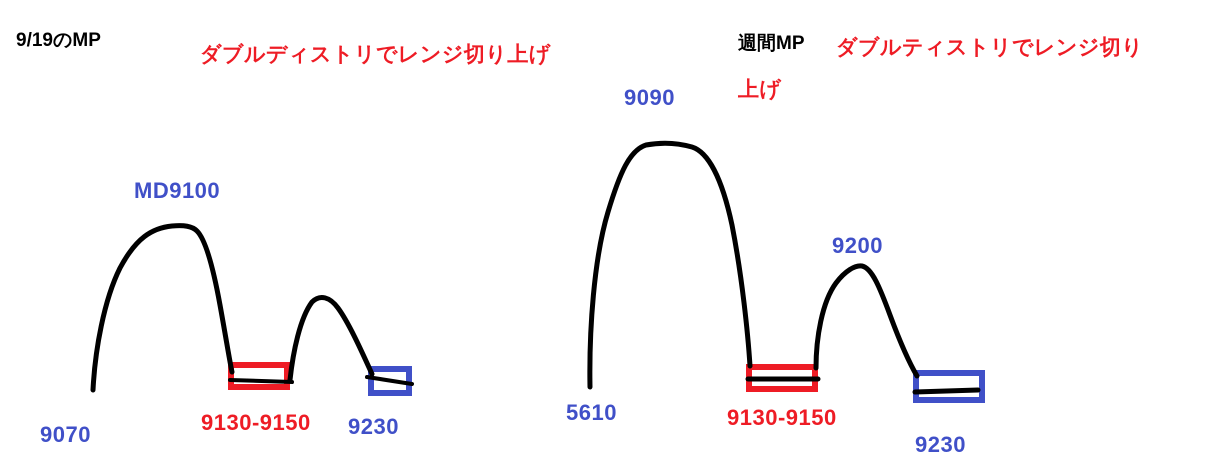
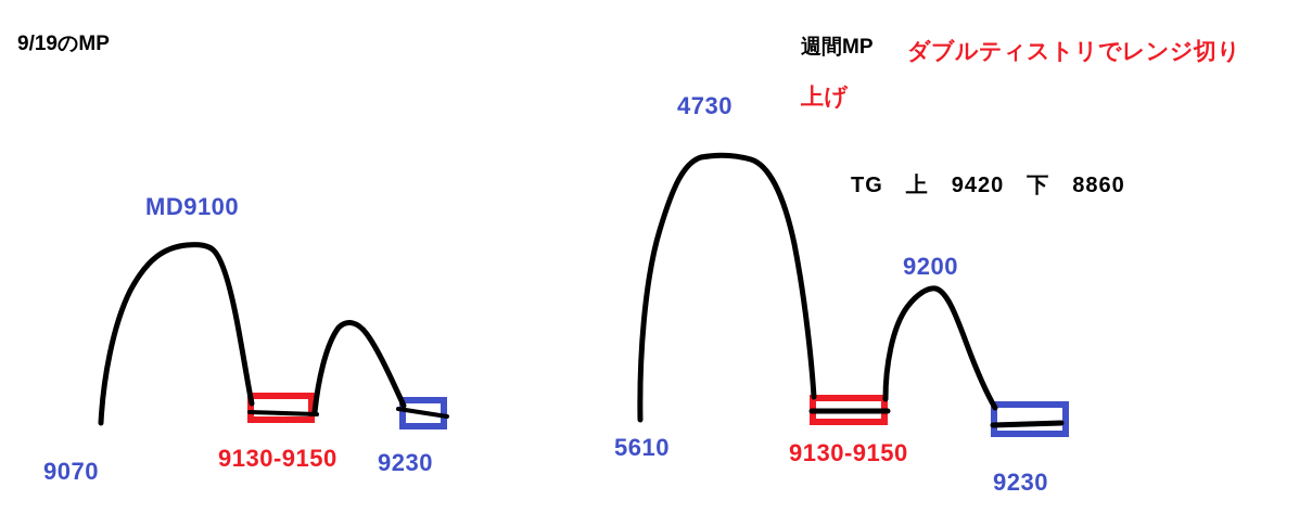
  9/19のMP
- ダブルディストリでレンジ切り上げ
  MD9100
  9070
  9130-9150
  9230
  週間MP
  ダブルティストリでレンジ切り
  上げ
+ TG 上 9420 下 8860
- 9090
+ 4730
  9200
  5610
  9130-9150
  9230
